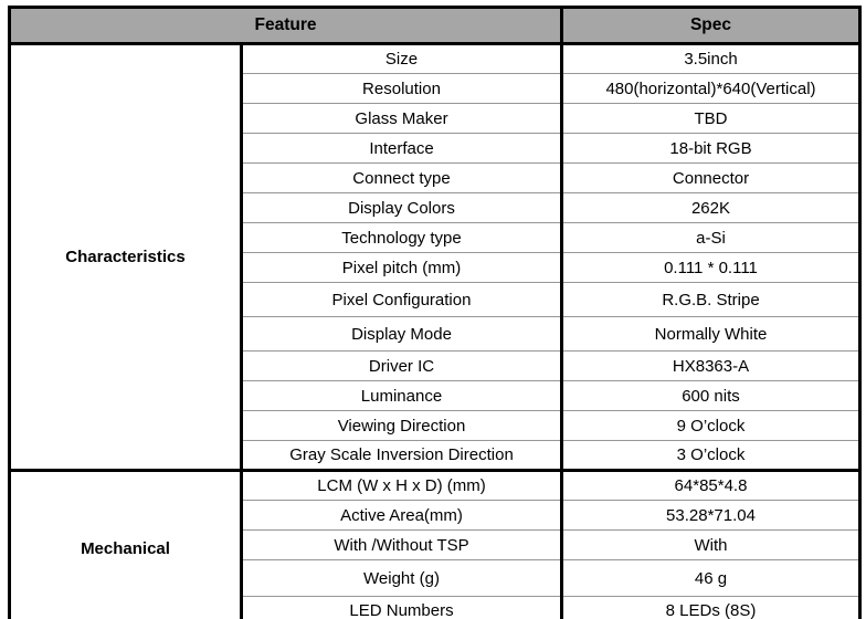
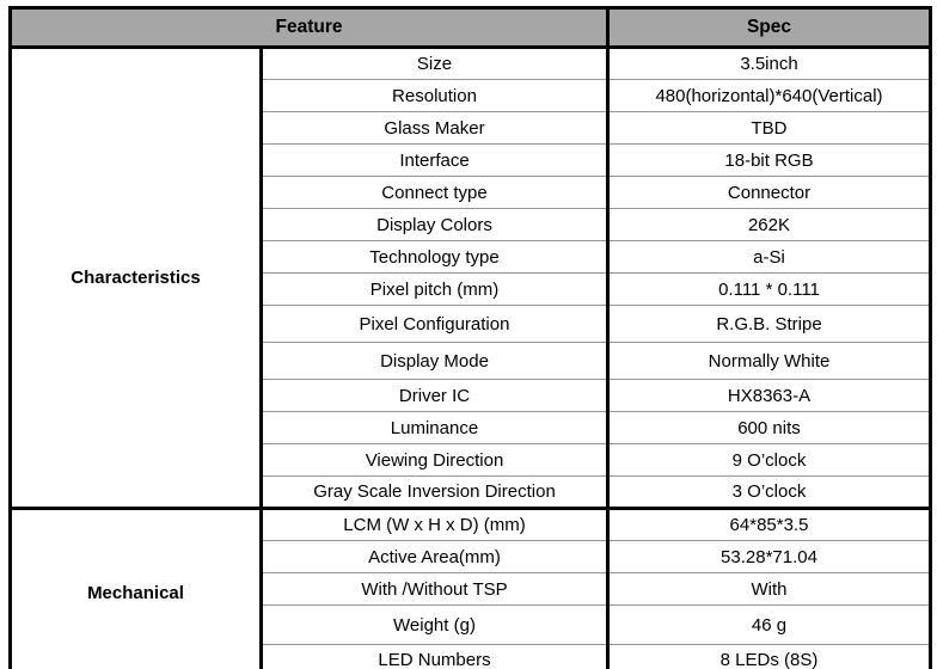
  Feature	Spec
  Characteristics	Size	3.5inch
  Resolution	480(horizontal)*640(Vertical)
  Glass Maker	TBD
  Interface	18-bit RGB
  Connect type	Connector
  Display Colors	262K
  Technology type	a-Si
  Pixel pitch (mm)	0.111 * 0.111
  Pixel Configuration	R.G.B. Stripe
  Display Mode	Normally White
  Driver IC	HX8363-A
  Luminance	600 nits
  Viewing Direction	9 O’clock
  Gray Scale Inversion Direction	3 O’clock
- Mechanical	LCM (W x H x D) (mm)	64*85*4.8
+ Mechanical	LCM (W x H x D) (mm)	64*85*3.5
  Active Area(mm)	53.28*71.04
  With /Without TSP	With
  Weight (g)	46 g
  LED Numbers	8 LEDs (8S)
